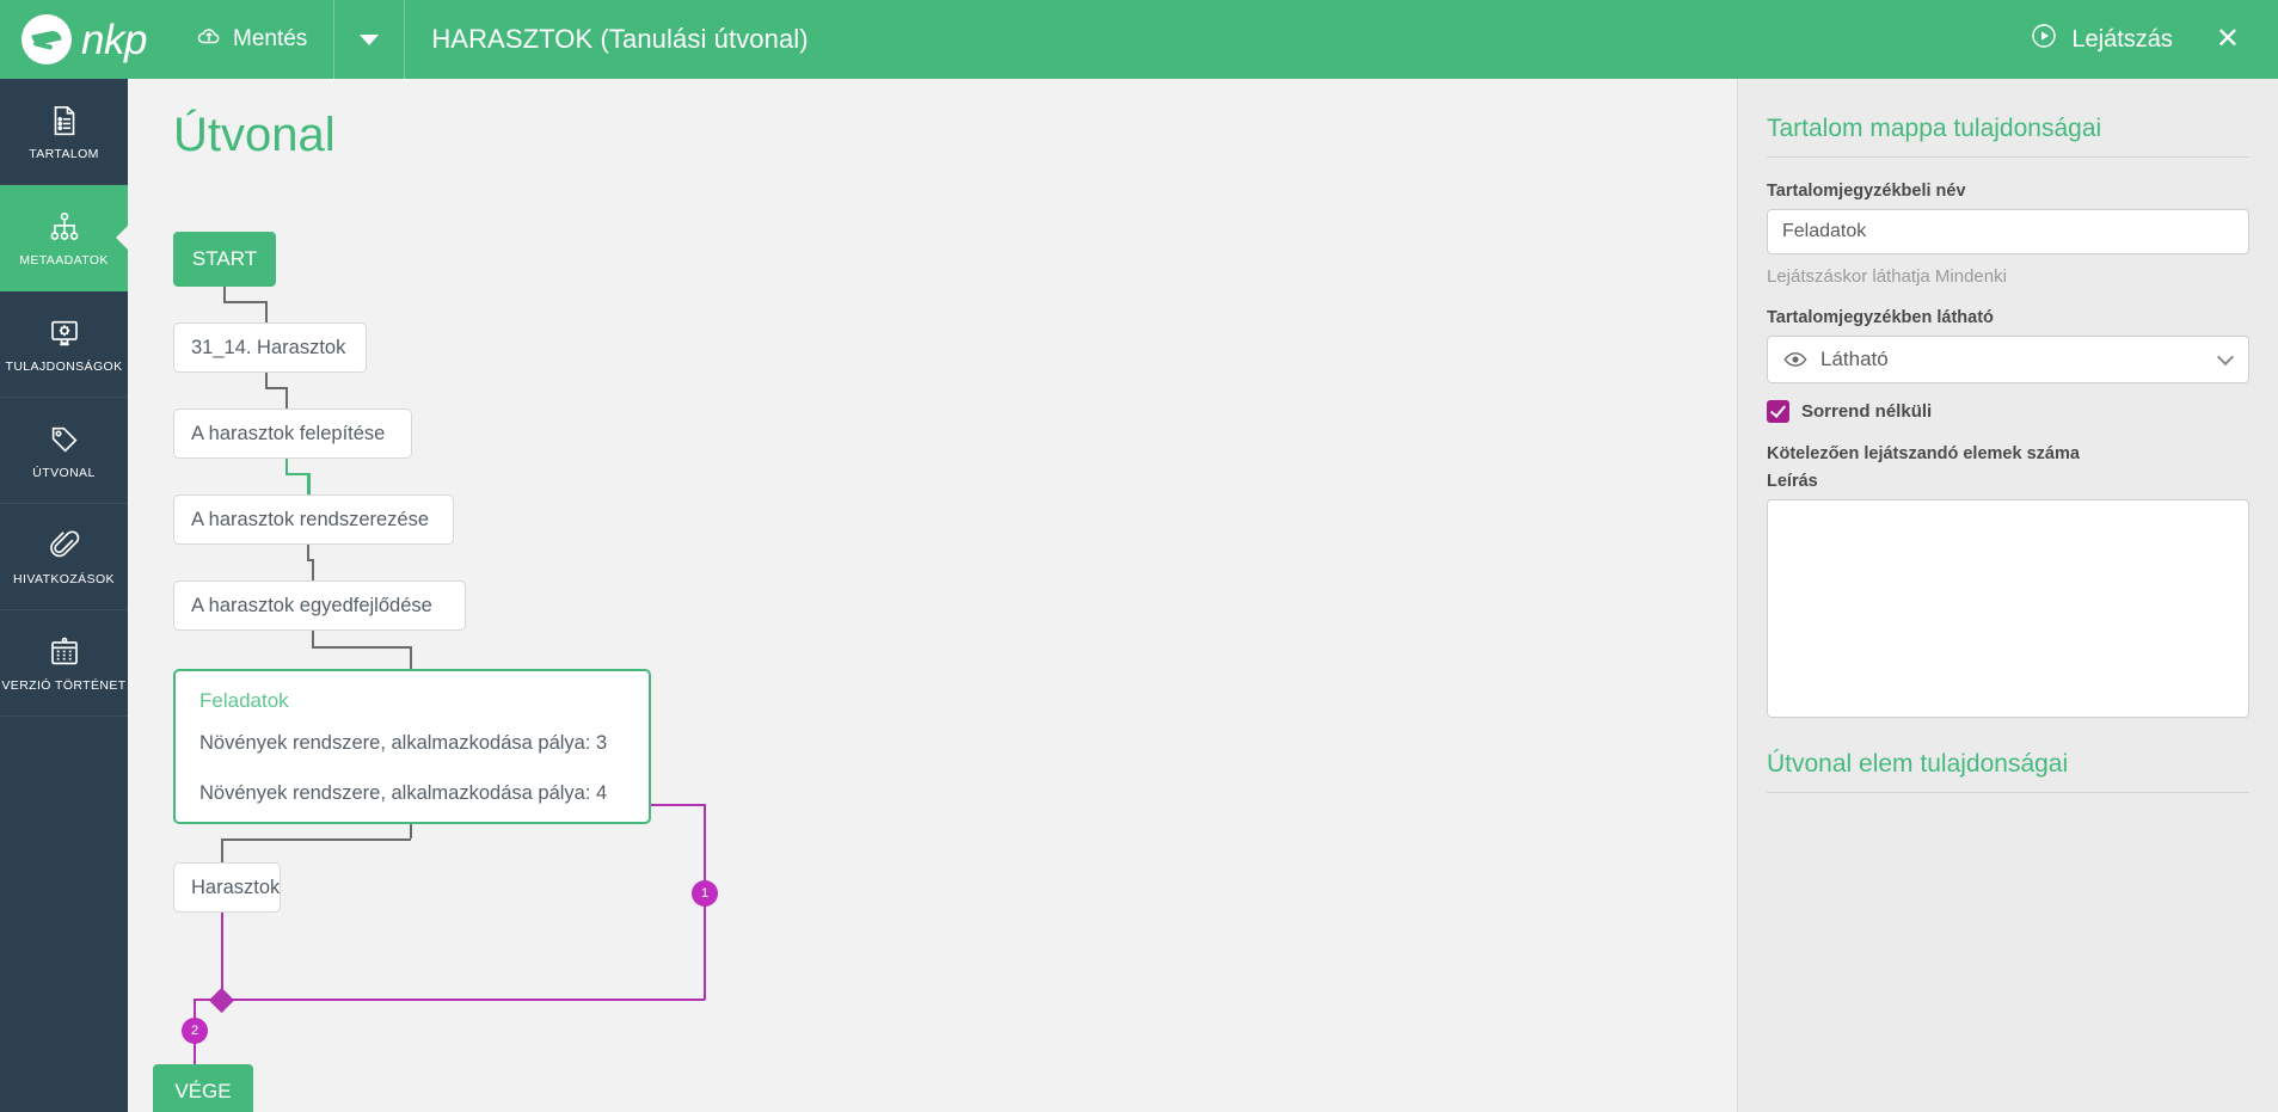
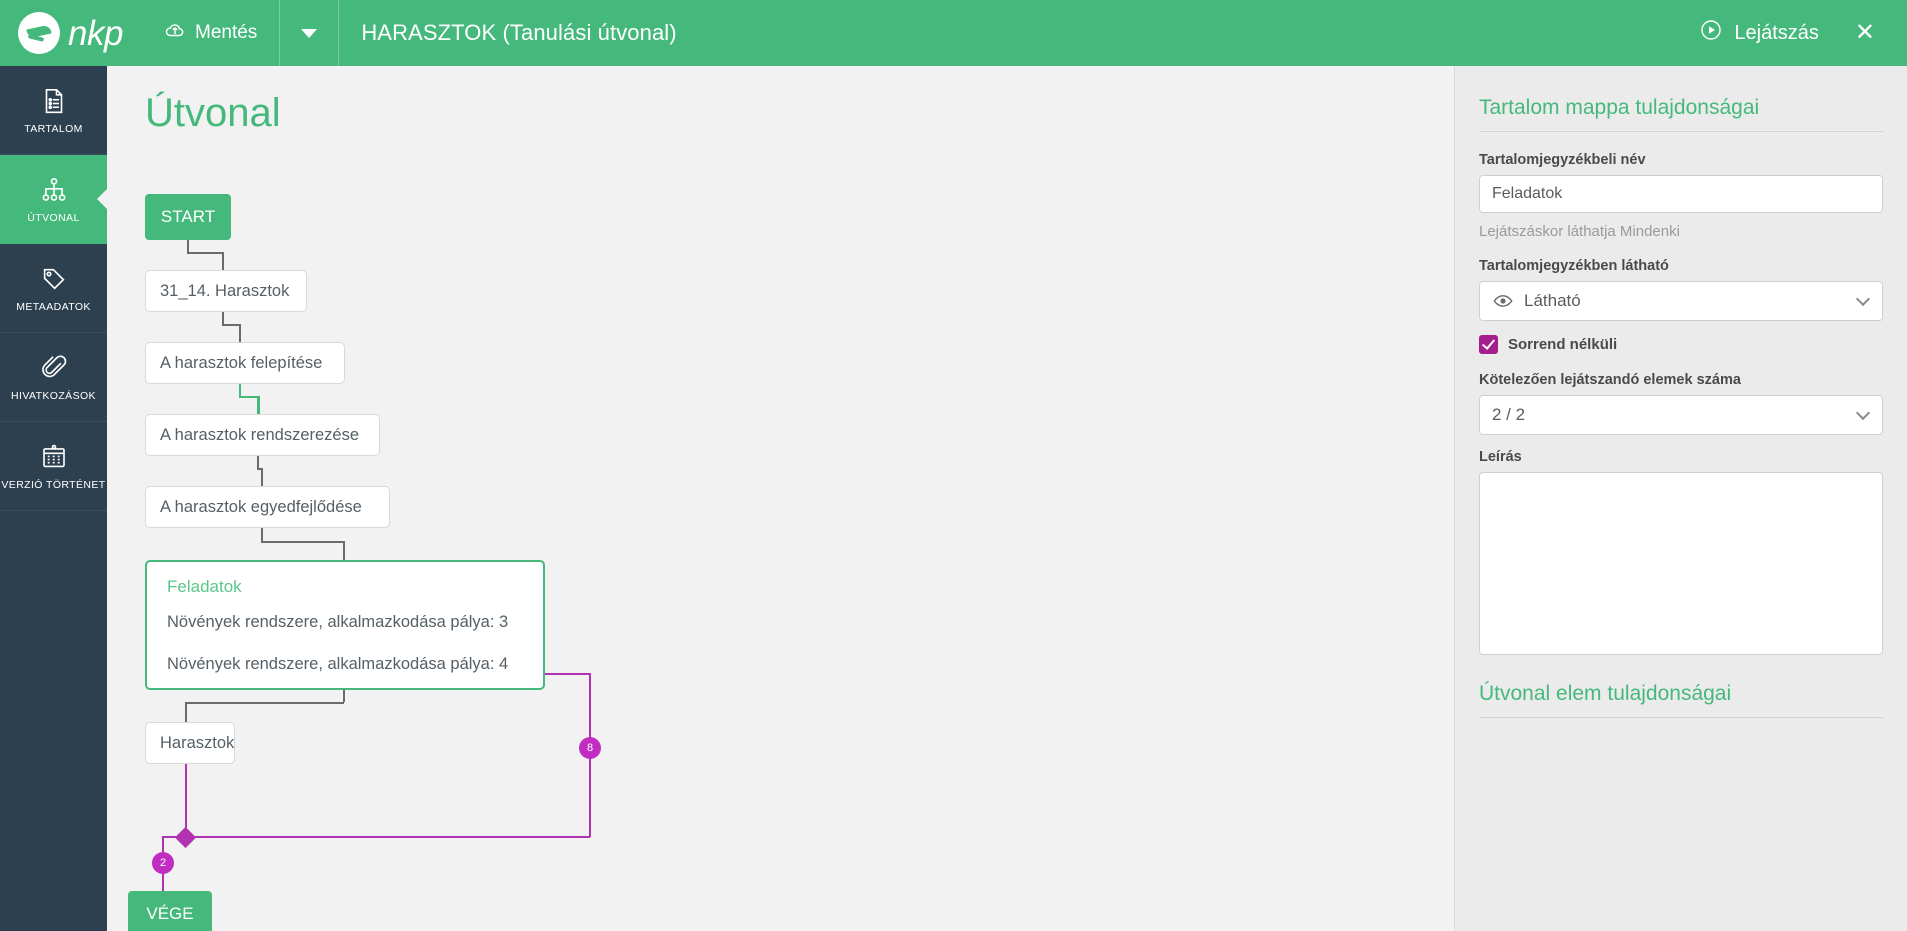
  nkp
  Mentés
  HARASZTOK (Tanulási útvonal)
  Lejátszás
  ✕
  TARTALOM
- METAADATOK
+ ÚTVONAL
- TULAJDONSÁGOK
- ÚTVONAL
+ METAADATOK
  HIVATKOZÁSOK
  VERZIÓ TÖRTÉNET
  Útvonal
  START
  31_14. Harasztok
  A harasztok felepítése
  A harasztok rendszerezése
  A harasztok egyedfejlődése
  Feladatok
  Növények rendszere, alkalmazkodása pálya: 3
  Növények rendszere, alkalmazkodása pálya: 4
  Harasztok
- 1
+ 8
  2
  VÉGE
  Tartalom mappa tulajdonságai
  Tartalomjegyzékbeli név
  Feladatok
  Lejátszáskor láthatja Mindenki
  Tartalomjegyzékben látható
  Látható
  Sorrend nélküli
  Kötelezően lejátszandó elemek száma
+ 2 / 2
  Leírás
  Útvonal elem tulajdonságai
